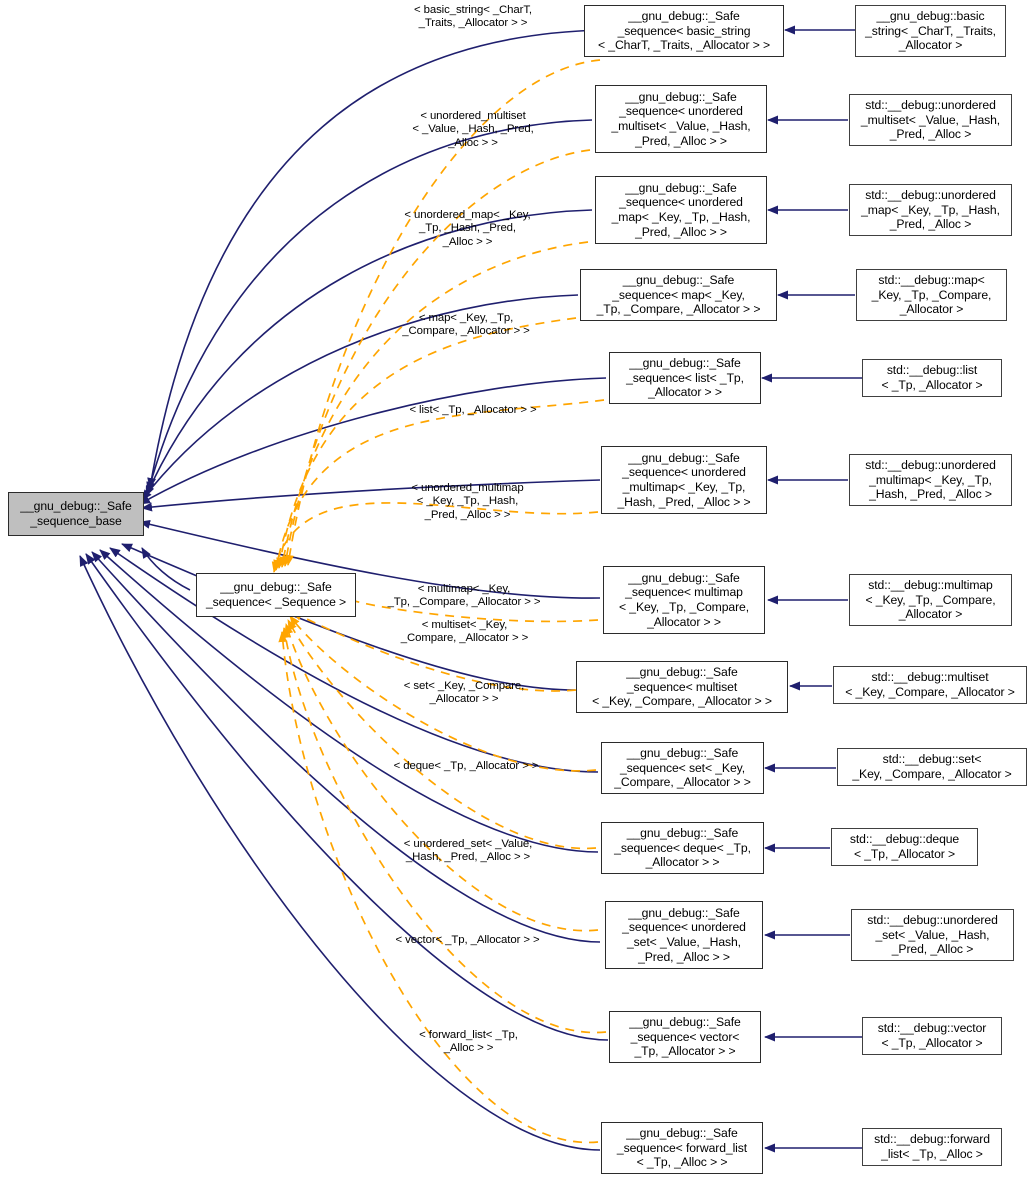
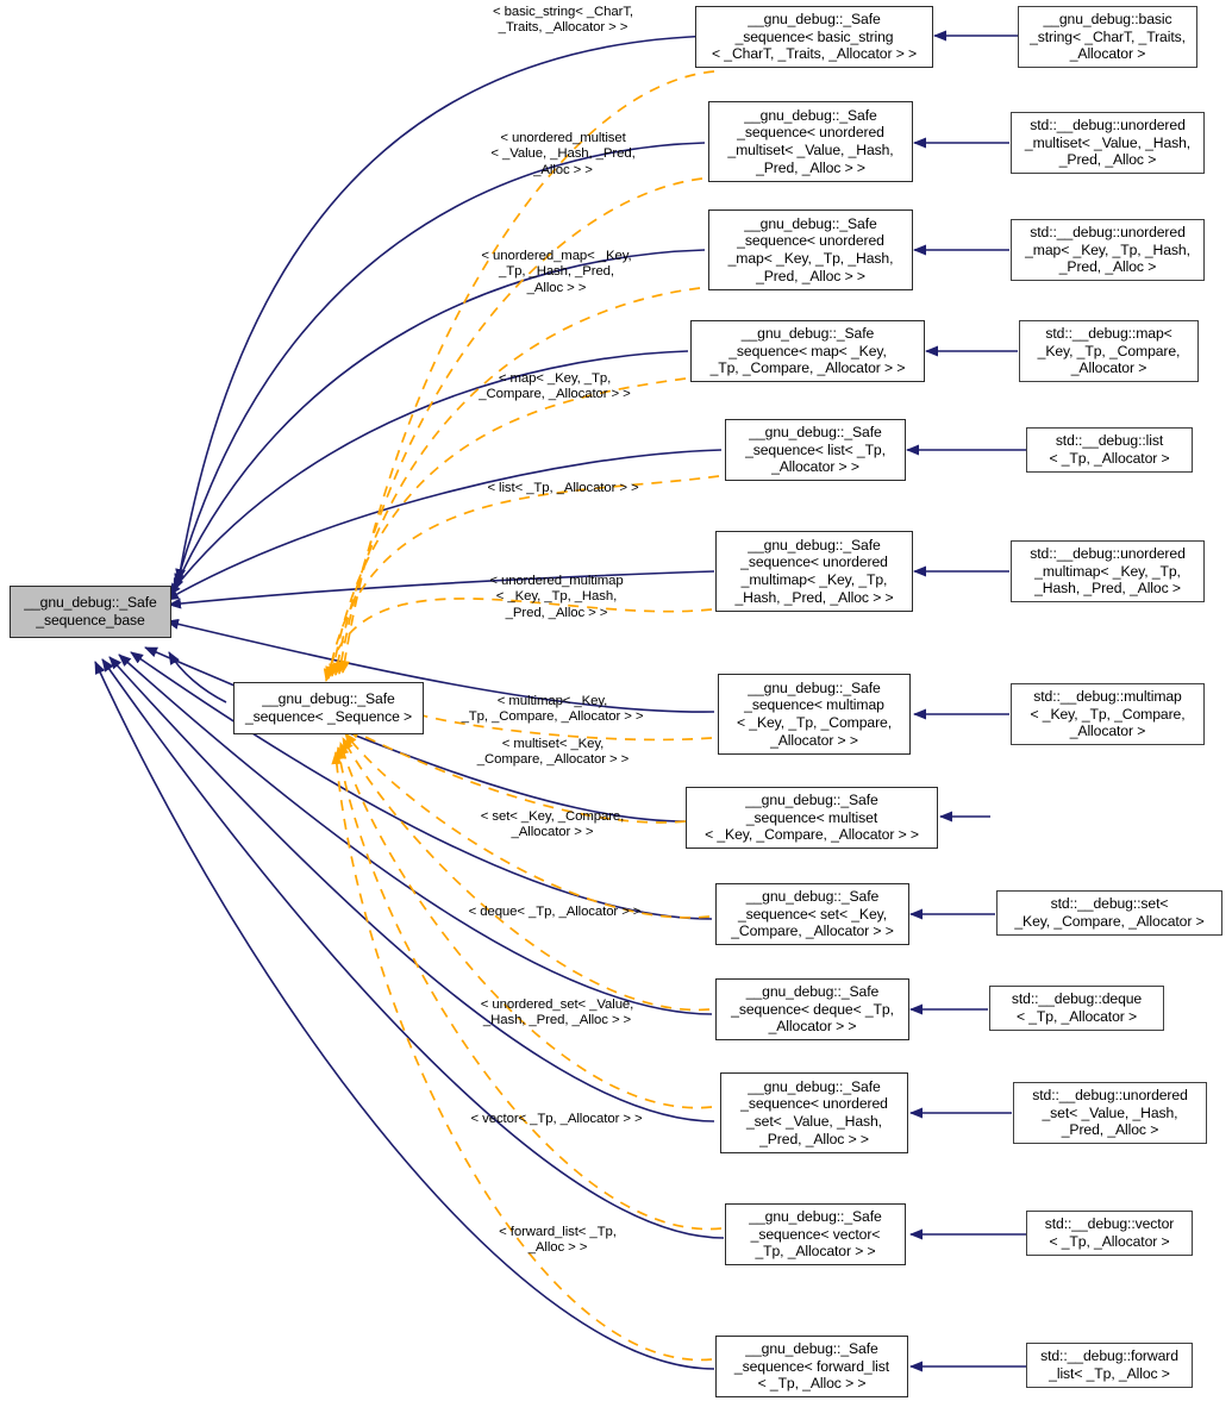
  __gnu_debug::_Safe
  _sequence_base
  __gnu_debug::_Safe
  _sequence< _Sequence >
  __gnu_debug::_Safe
  _sequence< basic_string
  < _CharT, _Traits, _Allocator > >
  __gnu_debug::_Safe
  _sequence< unordered
  _multiset< _Value, _Hash,
  _Pred, _Alloc > >
  __gnu_debug::_Safe
  _sequence< unordered
  _map< _Key, _Tp, _Hash,
  _Pred, _Alloc > >
  __gnu_debug::_Safe
  _sequence< map< _Key,
  _Tp, _Compare, _Allocator > >
  __gnu_debug::_Safe
  _sequence< list< _Tp,
  _Allocator > >
  __gnu_debug::_Safe
  _sequence< unordered
  _multimap< _Key, _Tp,
  _Hash, _Pred, _Alloc > >
  __gnu_debug::_Safe
  _sequence< multimap
  < _Key, _Tp, _Compare,
  _Allocator > >
  __gnu_debug::_Safe
  _sequence< multiset
  < _Key, _Compare, _Allocator > >
  __gnu_debug::_Safe
  _sequence< set< _Key,
  _Compare, _Allocator > >
  __gnu_debug::_Safe
  _sequence< deque< _Tp,
  _Allocator > >
  __gnu_debug::_Safe
  _sequence< unordered
  _set< _Value, _Hash,
  _Pred, _Alloc > >
  __gnu_debug::_Safe
  _sequence< vector<
  _Tp, _Allocator > >
  __gnu_debug::_Safe
  _sequence< forward_list
  < _Tp, _Alloc > >
  __gnu_debug::basic
  _string< _CharT, _Traits,
  _Allocator >
  std::__debug::unordered
  _multiset< _Value, _Hash,
  _Pred, _Alloc >
  std::__debug::unordered
  _map< _Key, _Tp, _Hash,
  _Pred, _Alloc >
  std::__debug::map<
  _Key, _Tp, _Compare,
  _Allocator >
  std::__debug::list
  < _Tp, _Allocator >
  std::__debug::unordered
  _multimap< _Key, _Tp,
  _Hash, _Pred, _Alloc >
  std::__debug::multimap
  < _Key, _Tp, _Compare,
  _Allocator >
- std::__debug::multiset
- < _Key, _Compare, _Allocator >
  std::__debug::set<
  _Key, _Compare, _Allocator >
  std::__debug::deque
  < _Tp, _Allocator >
  std::__debug::unordered
  _set< _Value, _Hash,
  _Pred, _Alloc >
  std::__debug::vector
  < _Tp, _Allocator >
  std::__debug::forward
  _list< _Tp, _Alloc >
  < basic_string< _CharT,
  _Traits, _Allocator > >
  < unordered_multiset
  < _Value, _Hash, _Pred,
  _Alloc > >
  < unordered_map< _Key,
  _Tp, _Hash, _Pred,
  _Alloc > >
  < map< _Key, _Tp,
  _Compare, _Allocator > >
  < list< _Tp, _Allocator > >
  < unordered_multimap
  < _Key, _Tp, _Hash,
  _Pred, _Alloc > >
  < multimap< _Key,
  _Tp, _Compare, _Allocator > >
  < multiset< _Key,
  _Compare, _Allocator > >
  < set< _Key, _Compare,
  _Allocator > >
  < deque< _Tp, _Allocator > >
  < unordered_set< _Value,
  _Hash, _Pred, _Alloc > >
  < vector< _Tp, _Allocator > >
  < forward_list< _Tp,
  _Alloc > >
